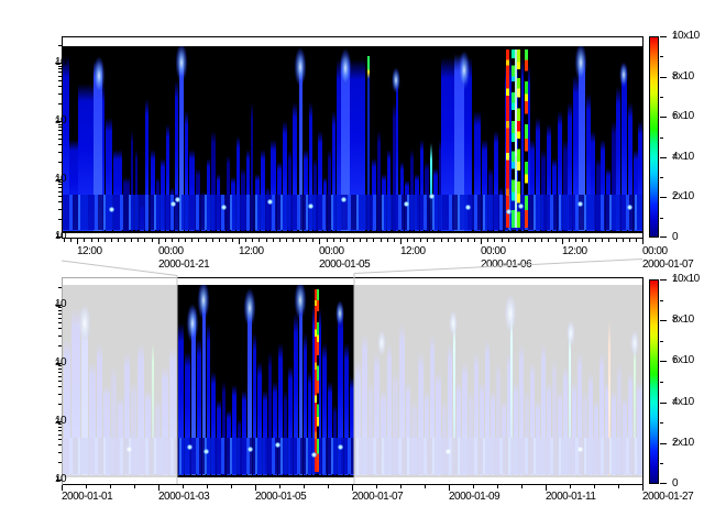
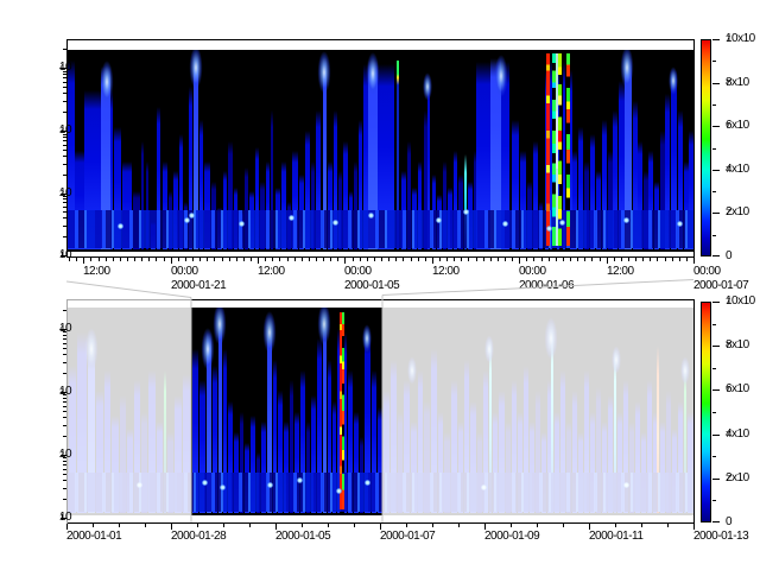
  10
  4
  10
  3
  10
  2
  10
  1
  12:00
  00:00
  2000-01-21
  12:00
  00:00
  2000-01-05
  12:00
  00:00
  2000-01-
  12:00
  00:00
  2000-01-07
  0
  2x10
  7
  4x10
  7
  6x10
  7
  8x10
  7
  10x10
  7
  10
  4
  10
  3
  10
  2
  10
  1
  2000-01-01
- 2000-01-03
+ 2000-01-28
  2000-01-05
  2000-01-07
  2000-01-09
  2000-01-11
- 2000-01-27
+ 2000-01-13
  0
  2x10
  7
  4x10
  7
  6x10
  7
  8x10
  7
  10x10
  7
